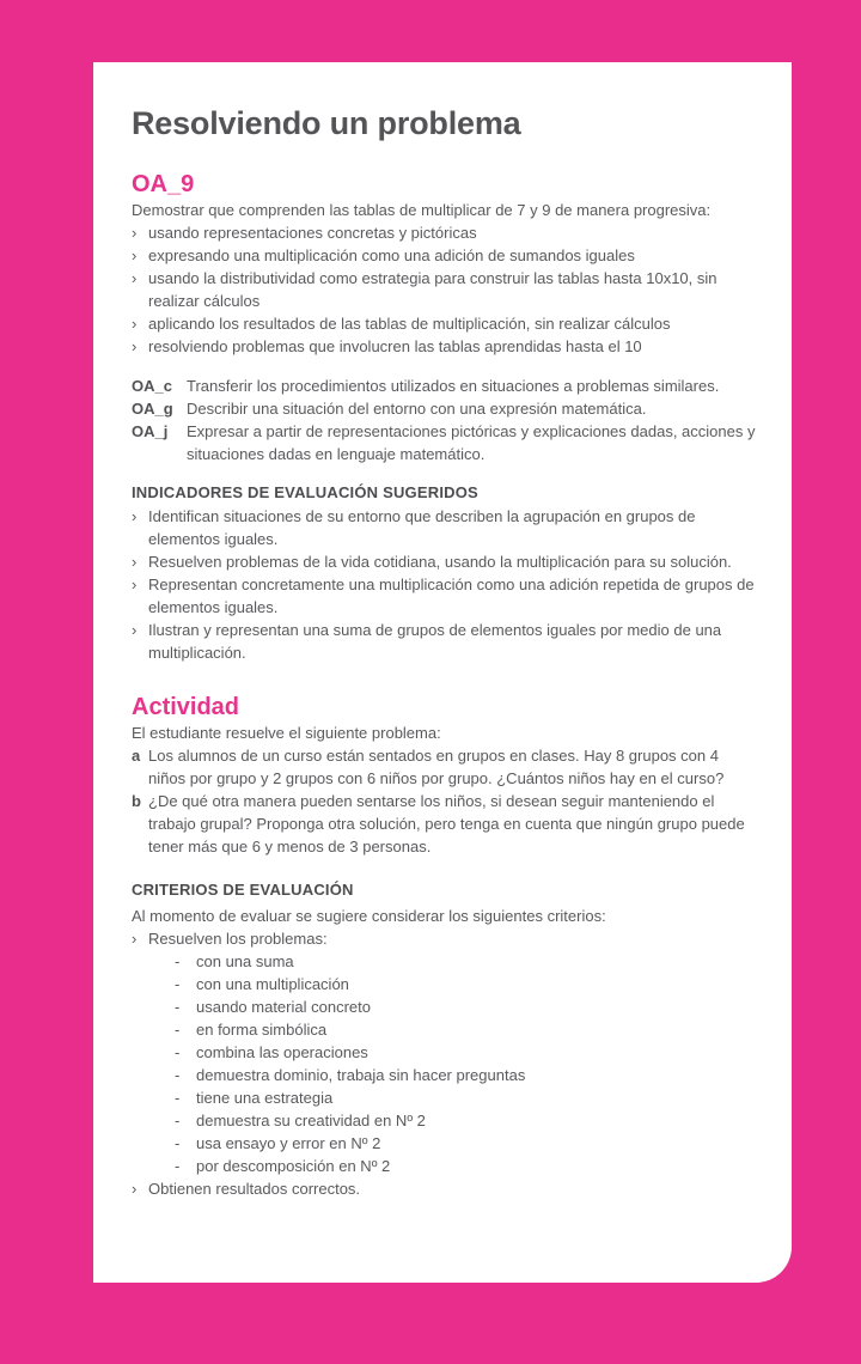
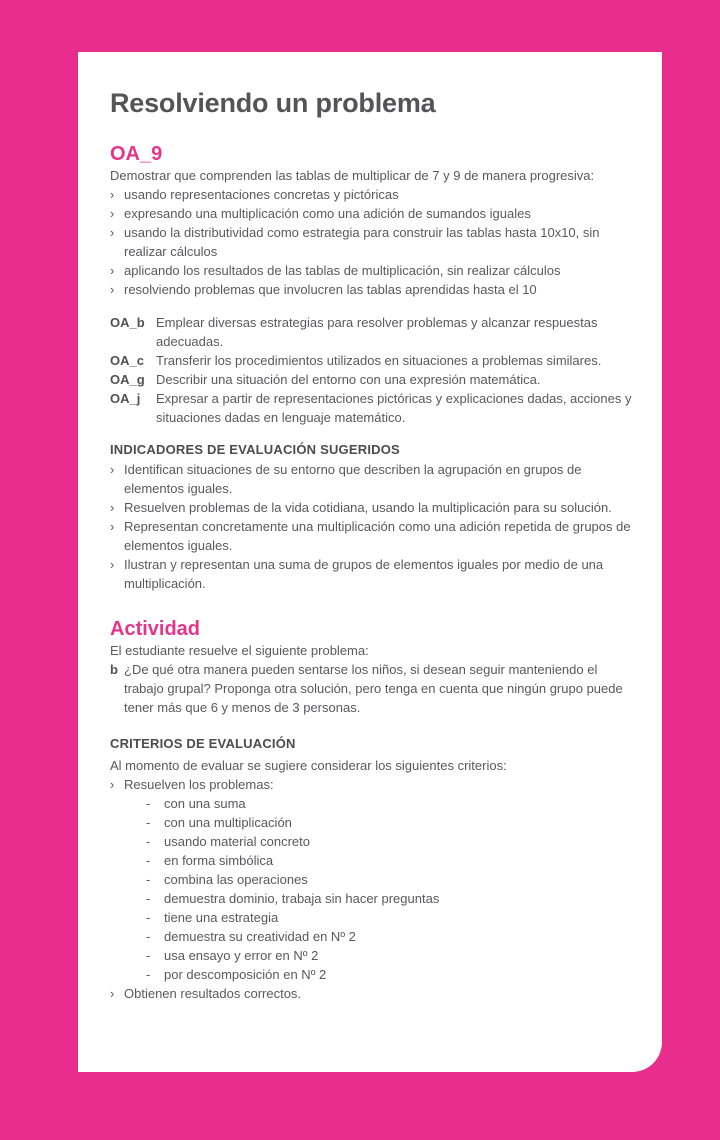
  Resolviendo un problema
  OA_9
  Demostrar que comprenden las tablas de multiplicar de 7 y 9 de manera progresiva:
  ›
  usando representaciones concretas y pictóricas
  ›
  expresando una multiplicación como una adición de sumandos iguales
  ›
  usando la distributividad como estrategia para construir las tablas hasta 10x10, sin realizar cálculos
  ›
  aplicando los resultados de las tablas de multiplicación, sin realizar cálculos
  ›
  resolviendo problemas que involucren las tablas aprendidas hasta el 10
+ OA_b
+ Emplear diversas estrategias para resolver problemas y alcanzar respuestas adecuadas.
  OA_c
  Transferir los procedimientos utilizados en situaciones a problemas similares.
  OA_g
  Describir una situación del entorno con una expresión matemática.
  OA_j
  Expresar a partir de representaciones pictóricas y explicaciones dadas, acciones y situaciones dadas en lenguaje matemático.
  INDICADORES DE EVALUACIÓN SUGERIDOS
  ›
  Identifican situaciones de su entorno que describen la agrupación en grupos de elementos iguales.
  ›
  Resuelven problemas de la vida cotidiana, usando la multiplicación para su solución.
  ›
  Representan concretamente una multiplicación como una adición repetida de grupos de elementos iguales.
  ›
  Ilustran y representan una suma de grupos de elementos iguales por medio de una multiplicación.
  Actividad
  El estudiante resuelve el siguiente problema:
- a
- Los alumnos de un curso están sentados en grupos en clases. Hay 8 grupos con 4 niños por grupo y 2 grupos con 6 niños por grupo. ¿Cuántos niños hay en el curso?
  b
  ¿De qué otra manera pueden sentarse los niños, si desean seguir manteniendo el trabajo grupal? Proponga otra solución, pero tenga en cuenta que ningún grupo puede tener más que 6 y menos de 3 personas.
  CRITERIOS DE EVALUACIÓN
  Al momento de evaluar se sugiere considerar los siguientes criterios:
  ›
  Resuelven los problemas:
  -
  con una suma
  -
  con una multiplicación
  -
  usando material concreto
  -
  en forma simbólica
  -
  combina las operaciones
  -
  demuestra dominio, trabaja sin hacer preguntas
  -
  tiene una estrategia
  -
  demuestra su creatividad en Nº 2
  -
  usa ensayo y error en Nº 2
  -
  por descomposición en Nº 2
  ›
  Obtienen resultados correctos.
